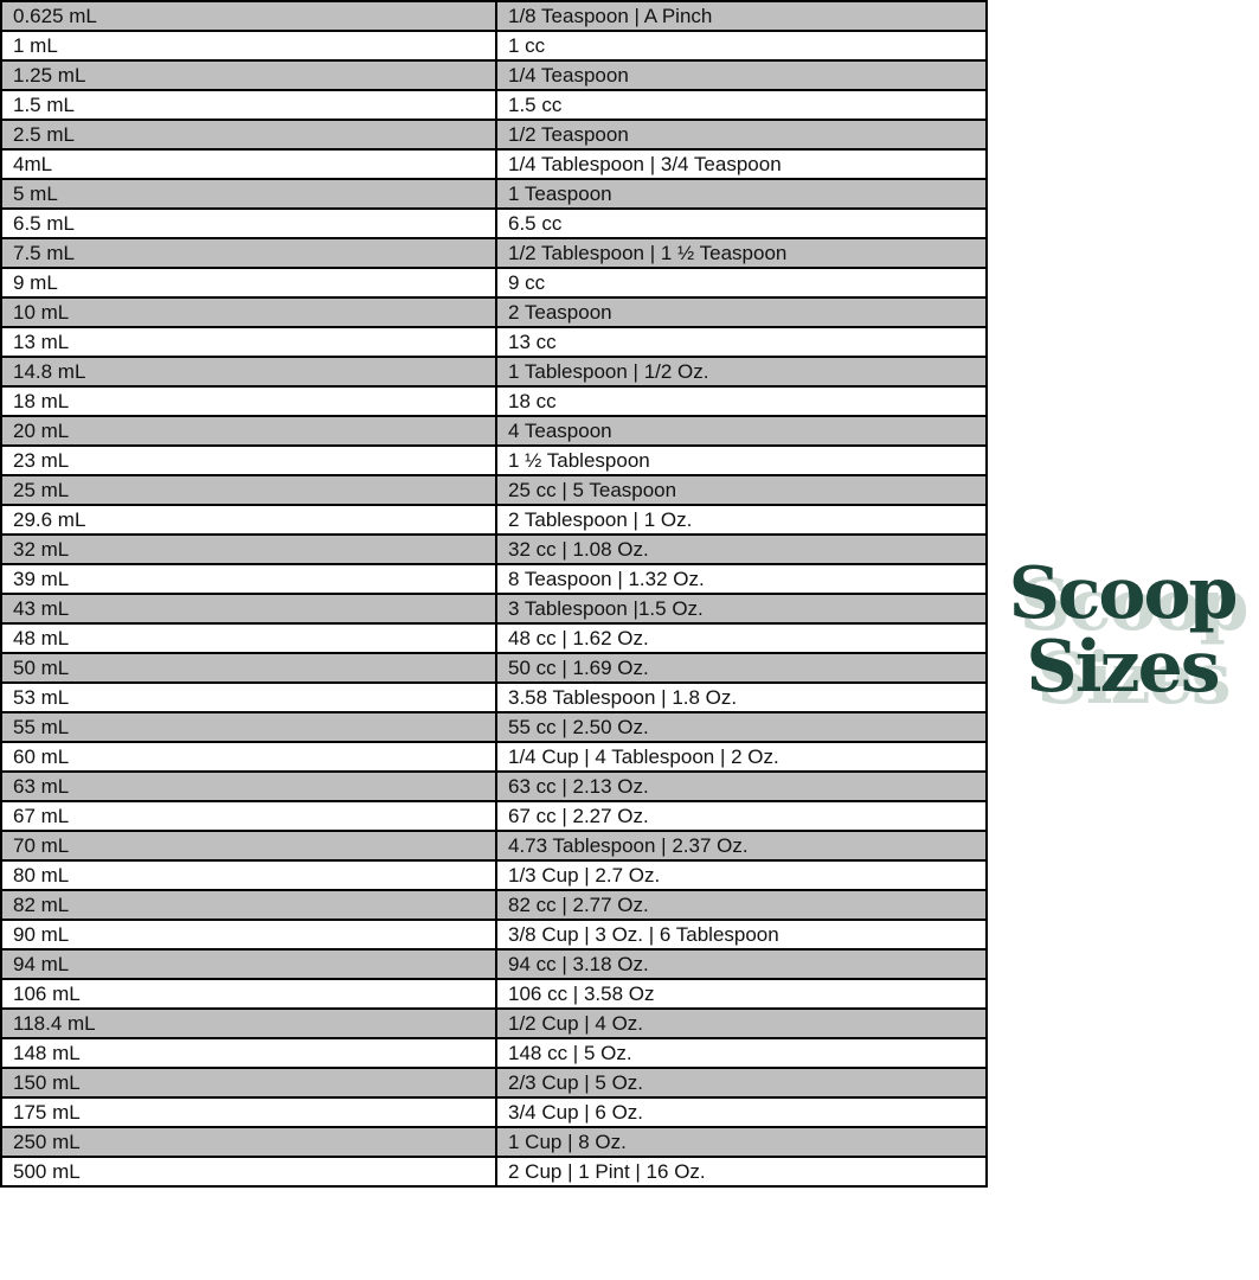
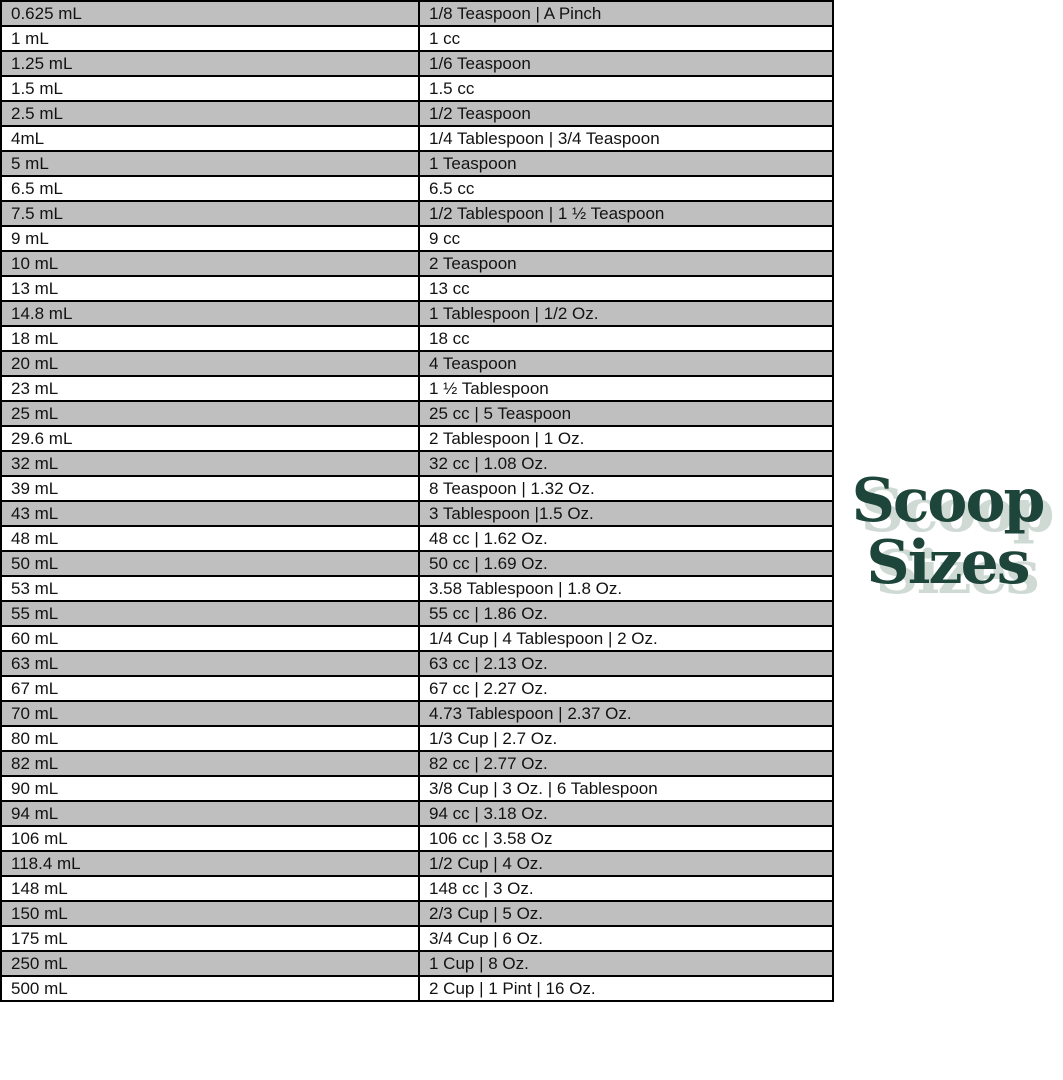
  0.625 mL	1/8 Teaspoon | A Pinch
  1 mL	1 cc
- 1.25 mL	1/4 Teaspoon
+ 1.25 mL	1/6 Teaspoon
  1.5 mL	1.5 cc
  2.5 mL	1/2 Teaspoon
  4mL	1/4 Tablespoon | 3/4 Teaspoon
  5 mL	1 Teaspoon
  6.5 mL	6.5 cc
  7.5 mL	1/2 Tablespoon | 1 ½ Teaspoon
  9 mL	9 cc
  10 mL	2 Teaspoon
  13 mL	13 cc
  14.8 mL	1 Tablespoon | 1/2 Oz.
  18 mL	18 cc
  20 mL	4 Teaspoon
  23 mL	1 ½ Tablespoon
  25 mL	25 cc | 5 Teaspoon
  29.6 mL	2 Tablespoon | 1 Oz.
  32 mL	32 cc | 1.08 Oz.
  39 mL	8 Teaspoon | 1.32 Oz.
  43 mL	3 Tablespoon |1.5 Oz.
  48 mL	48 cc | 1.62 Oz.
  50 mL	50 cc | 1.69 Oz.
  53 mL	3.58 Tablespoon | 1.8 Oz.
- 55 mL	55 cc | 2.50 Oz.
+ 55 mL	55 cc | 1.86 Oz.
  60 mL	1/4 Cup | 4 Tablespoon | 2 Oz.
  63 mL	63 cc | 2.13 Oz.
  67 mL	67 cc | 2.27 Oz.
  70 mL	4.73 Tablespoon | 2.37 Oz.
  80 mL	1/3 Cup | 2.7 Oz.
  82 mL	82 cc | 2.77 Oz.
  90 mL	3/8 Cup | 3 Oz. | 6 Tablespoon
  94 mL	94 cc | 3.18 Oz.
  106 mL	106 cc | 3.58 Oz
  118.4 mL	1/2 Cup | 4 Oz.
- 148 mL	148 cc | 5 Oz.
+ 148 mL	148 cc | 3 Oz.
  150 mL	2/3 Cup | 5 Oz.
  175 mL	3/4 Cup | 6 Oz.
  250 mL	1 Cup | 8 Oz.
  500 mL	2 Cup | 1 Pint | 16 Oz.
  Scoop
  Sizes
